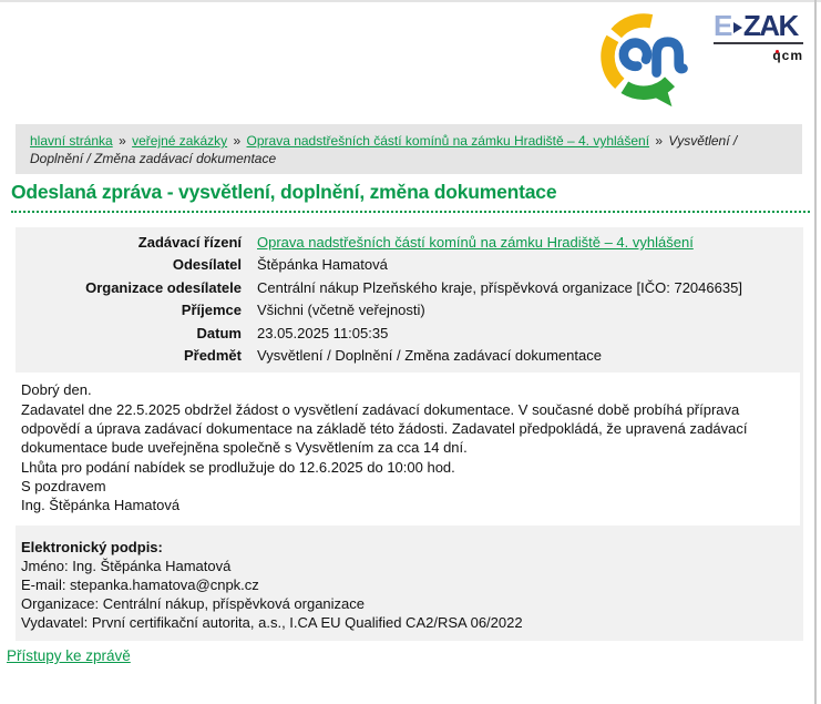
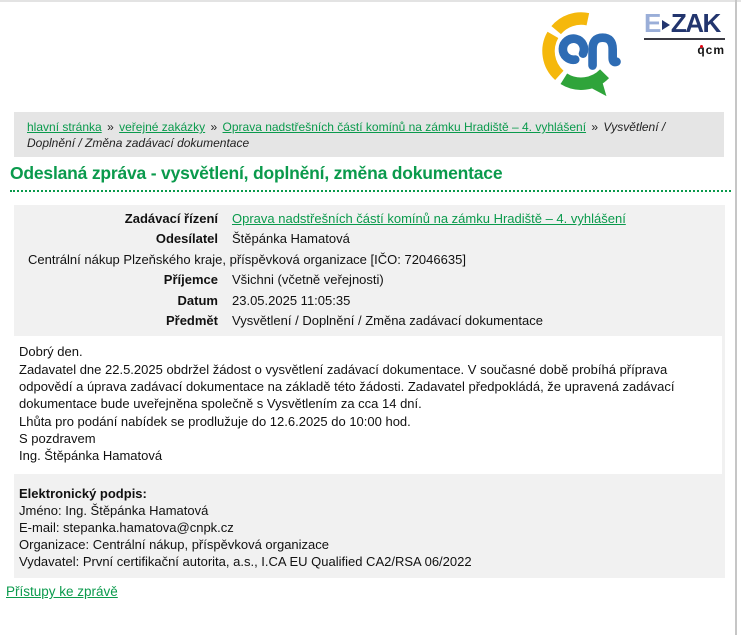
  E ZAK
  qcm
  hlavní stránka » veřejné zakázky » Oprava nadstřešních částí komínů na zámku Hradiště – 4. vyhlášení » Vysvětlení / Doplnění / Změna zadávací dokumentace
  Odeslaná zpráva - vysvětlení, doplnění, změna dokumentace
  Zadávací řízení
  Oprava nadstřešních částí komínů na zámku Hradiště – 4. vyhlášení
  Odesílatel
  Štěpánka Hamatová
- Organizace odesílatele
  Centrální nákup Plzeňského kraje, příspěvková organizace [IČO: 72046635]
  Příjemce
  Všichni (včetně veřejnosti)
  Datum
  23.05.2025 11:05:35
  Předmět
  Vysvětlení / Doplnění / Změna zadávací dokumentace
  Dobrý den.
  Zadavatel dne 22.5.2025 obdržel žádost o vysvětlení zadávací dokumentace. V současné době probíhá příprava odpovědí a úprava zadávací dokumentace na základě této žádosti. Zadavatel předpokládá, že upravená zadávací dokumentace bude uveřejněna společně s Vysvětlením za cca 14 dní.
  Lhůta pro podání nabídek se prodlužuje do 12.6.2025 do 10:00 hod.
  S pozdravem
  Ing. Štěpánka Hamatová
  Elektronický podpis:
  Jméno: Ing. Štěpánka Hamatová
  E-mail: stepanka.hamatova@cnpk.cz
  Organizace: Centrální nákup, příspěvková organizace
  Vydavatel: První certifikační autorita, a.s., I.CA EU Qualified CA2/RSA 06/2022
  Přístupy ke zprávě
